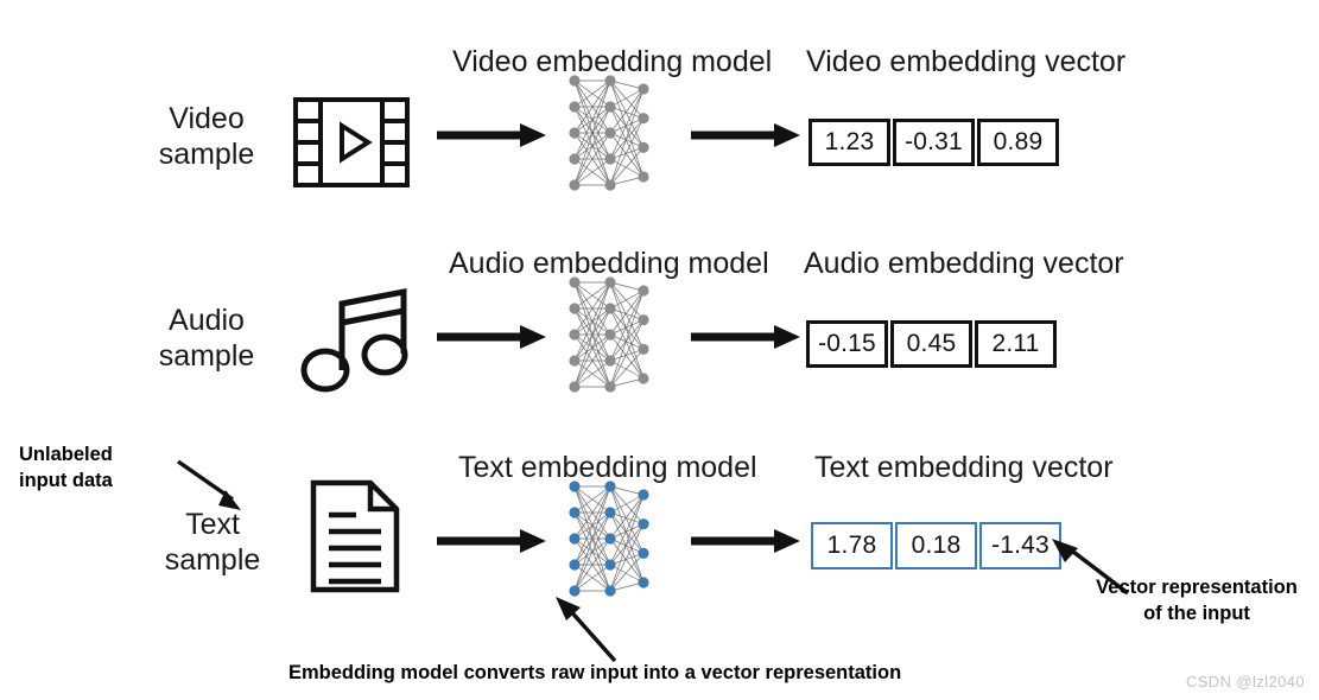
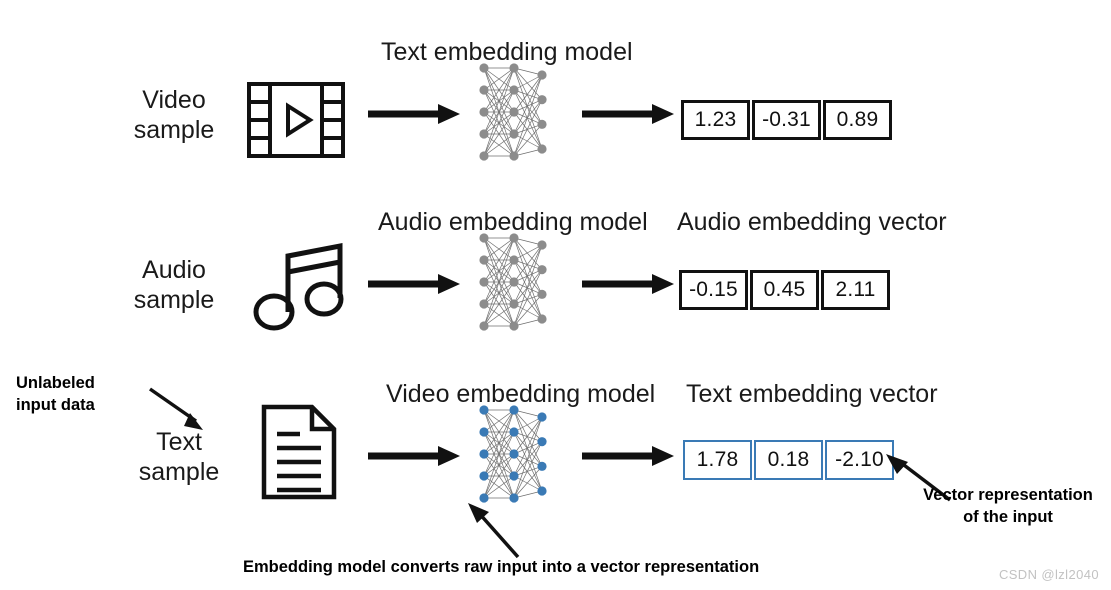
  Video
  sample
- Video embedding model
+ Text embedding model
- Video embedding vector
  1.23
  -0.31
  0.89
  Audio
  sample
  Audio embedding model
  Audio embedding vector
  -0.15
  0.45
  2.11
  Unlabeled
  input data
  Text
  sample
- Text embedding model
+ Video embedding model
  Text embedding vector
  1.78
  0.18
- -1.43
+ -2.10
  Vector representation
  of the input
  Embedding model converts raw input into a vector representation
  CSDN @lzl2040
